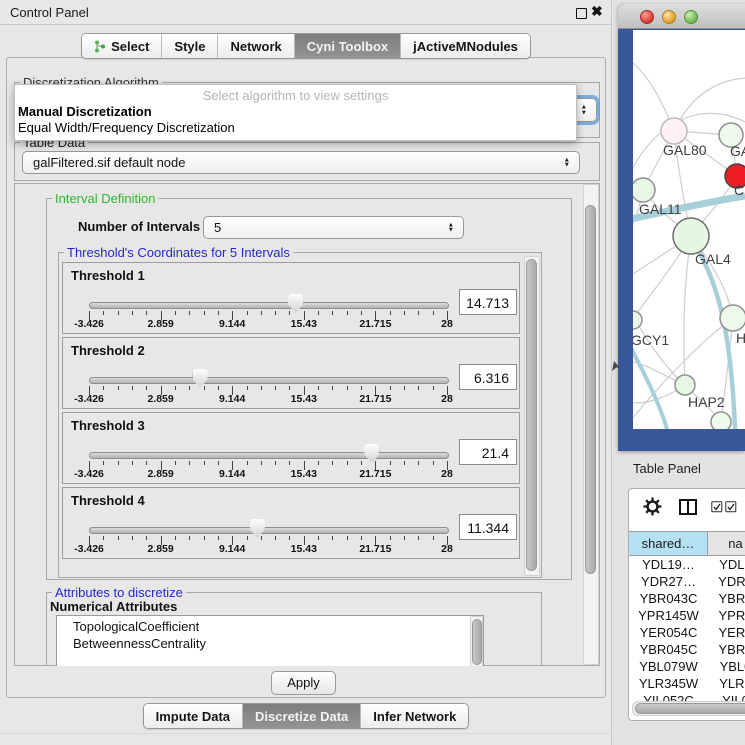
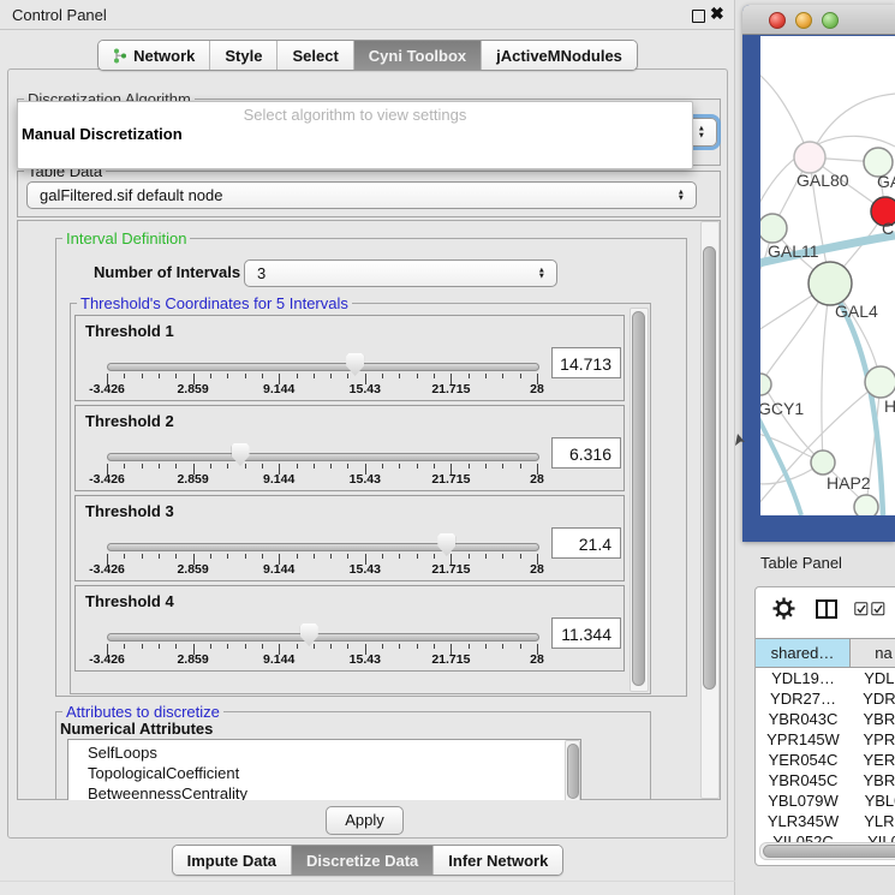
  Control Panel
  ✖
- Select
+ Network
  Style
- Network
+ Select
  Cyni Toolbox
  jActiveMNodules
  Discretization Algorithm
  Select algorithm to view settings
  Manual Discretization
- Equal Width/Frequency Discretization
  Table Data
  galFiltered.sif default node
  Interval Definition
  Number of Intervals
- 5
+ 3
  Threshold's Coordinates for 5 Intervals
  Threshold 1
  -3.426
  2.859
  9.144
  15.43
  21.715
  28
  14.713
  Threshold 2
  -3.426
  2.859
  9.144
  15.43
  21.715
  28
  6.316
  Threshold 3
  -3.426
  2.859
  9.144
  15.43
  21.715
  28
  21.4
  Threshold 4
  -3.426
  2.859
  9.144
  15.43
  21.715
  28
  11.344
  Attributes to discretize
  Numerical Attributes
+ SelfLoops
  TopologicalCoefficient
  BetweennessCentrality
  Apply
  Impute Data
  Discretize Data
  Infer Network
  GAL80
  C
  GAL11
  GAL4
  GCY1
  H
  HAP2
  Table Panel
  shared…
  na
  YDL19…
  YDL
  YDR27…
  YDR
  YBR043C
  YBR
  YPR145W
  YPR
  YER054C
  YER
  YBR045C
  YBR
  YBL079W
  YBL
  YLR345W
  YLR
